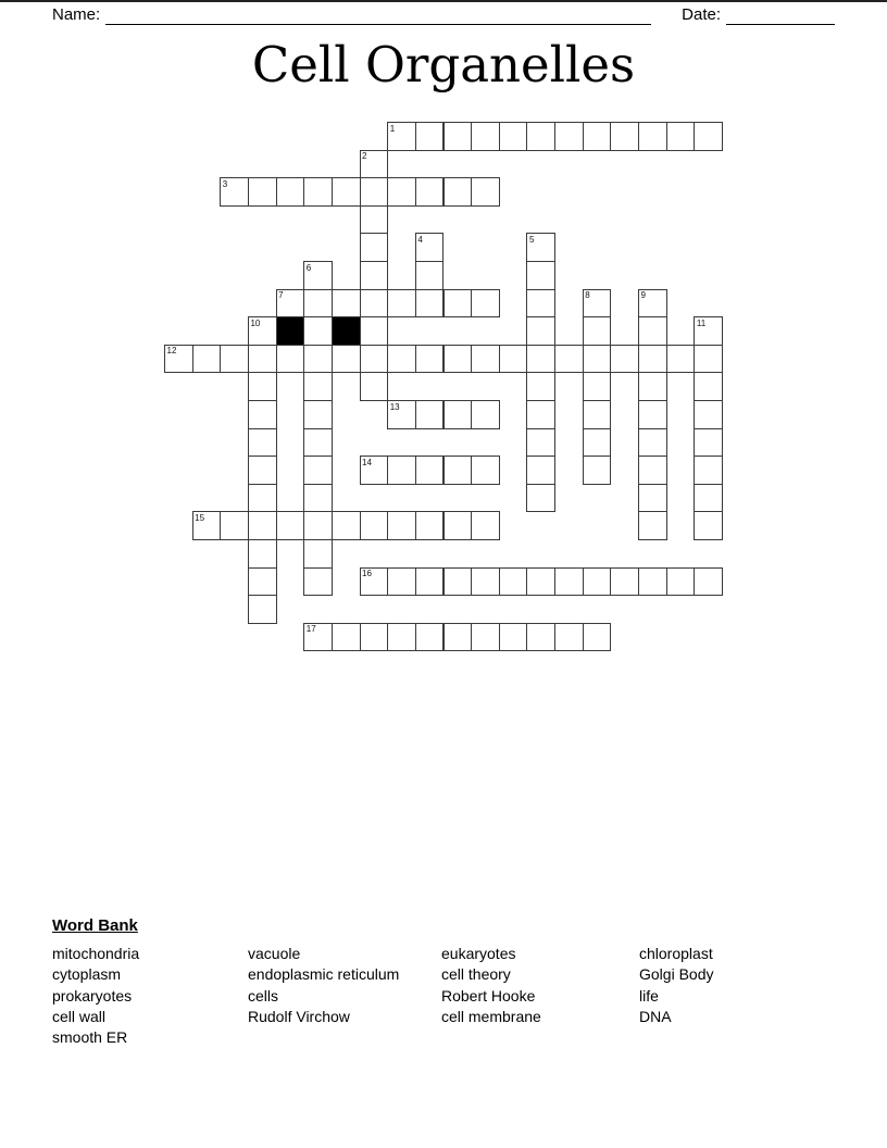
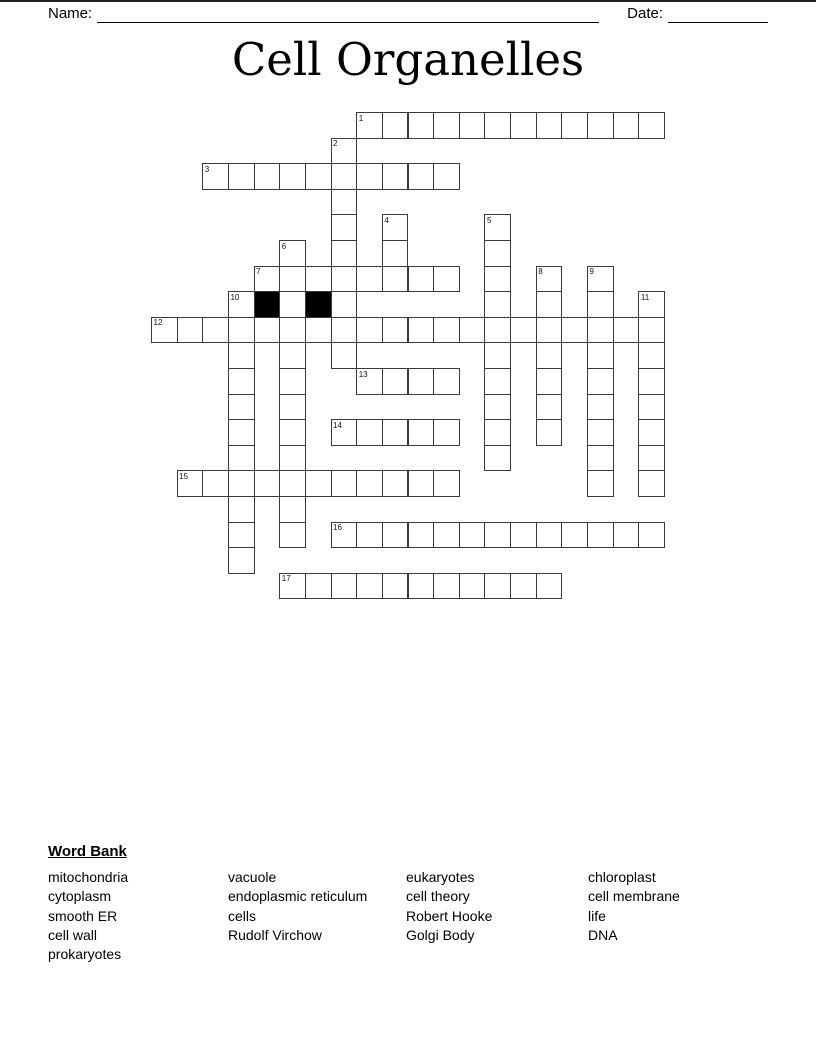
  Name:
  Date:
  Cell Organelles
  1
  2
  3
  4
  5
  6
  7
  8
  9
  10
  11
  12
  13
  14
  15
  16
  17
  Word Bank
  mitochondria
  cytoplasm
- prokaryotes
+ smooth ER
  cell wall
- smooth ER
+ prokaryotes
  vacuole
  endoplasmic reticulum
  cells
  Rudolf Virchow
  eukaryotes
  cell theory
  Robert Hooke
- cell membrane
+ Golgi Body
  chloroplast
- Golgi Body
+ cell membrane
  life
  DNA
